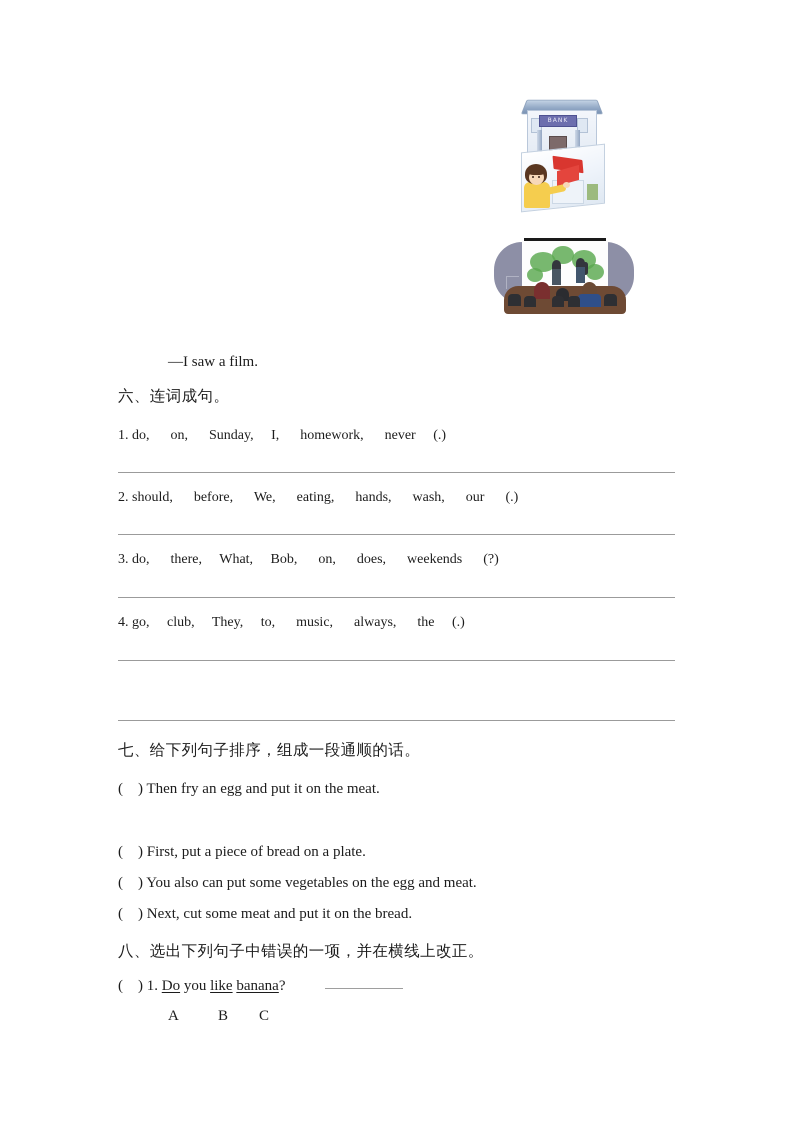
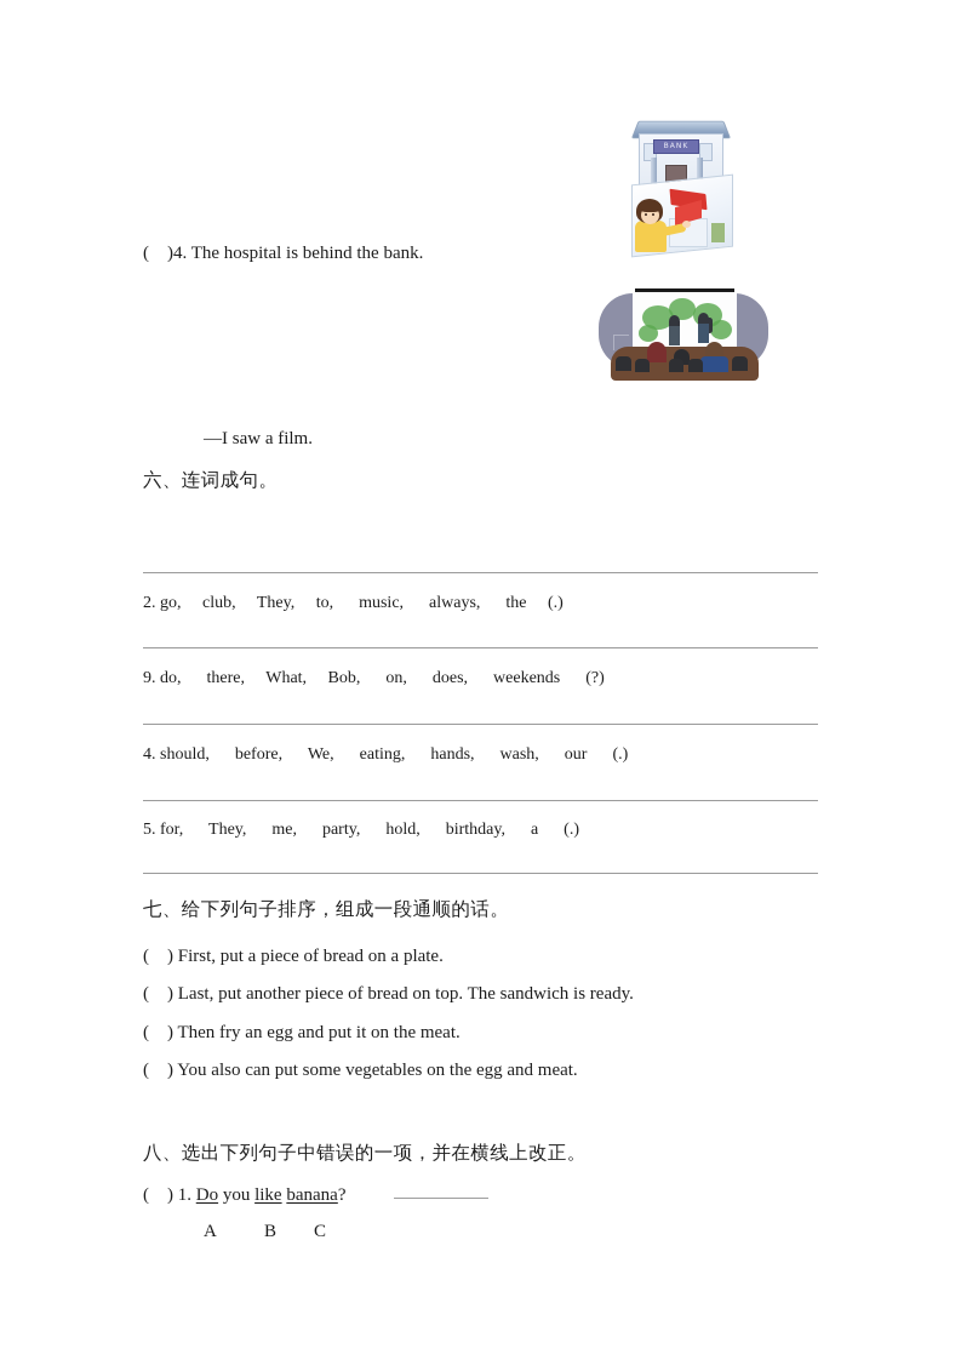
+ ( )4. The hospital is behind the bank.
  —I saw a film.
  六、连词成句。
- 1. do, on, Sunday, I, homework, never (.)
- 2. should, before, We, eating, hands, wash, our (.)
+ 2. go, club, They, to, music, always, the (.)
- 3. do, there, What, Bob, on, does, weekends (?)
+ 9. do, there, What, Bob, on, does, weekends (?)
- 4. go, club, They, to, music, always, the (.)
+ 4. should, before, We, eating, hands, wash, our (.)
+ 5. for, They, me, party, hold, birthday, a (.)
  七、给下列句子排序，组成一段通顺的话。
- ( ) Then fry an egg and put it on the meat.
+ ( ) First, put a piece of bread on a plate.
+ ( ) Last, put another piece of bread on top. The sandwich is ready.
- ( ) First, put a piece of bread on a plate.
+ ( ) Then fry an egg and put it on the meat.
  ( ) You also can put some vegetables on the egg and meat.
- ( ) Next, cut some meat and put it on the bread.
  八、选出下列句子中错误的一项，并在横线上改正。
  ( ) 1. Do you like banana?
  A
  B
  C
